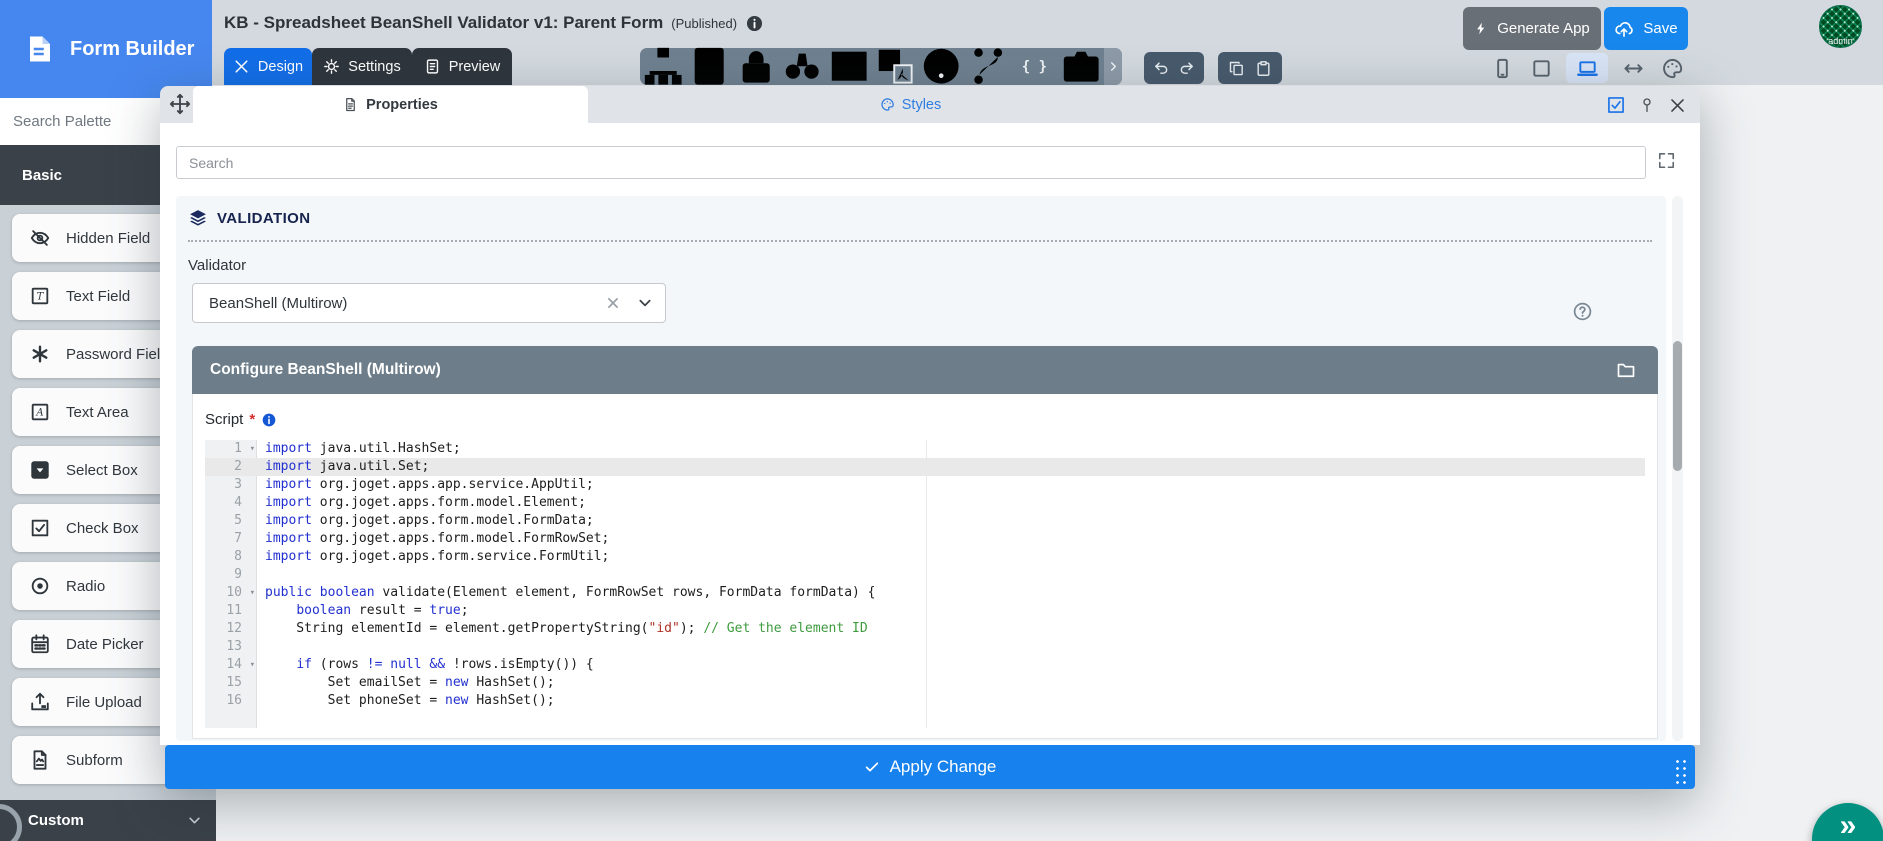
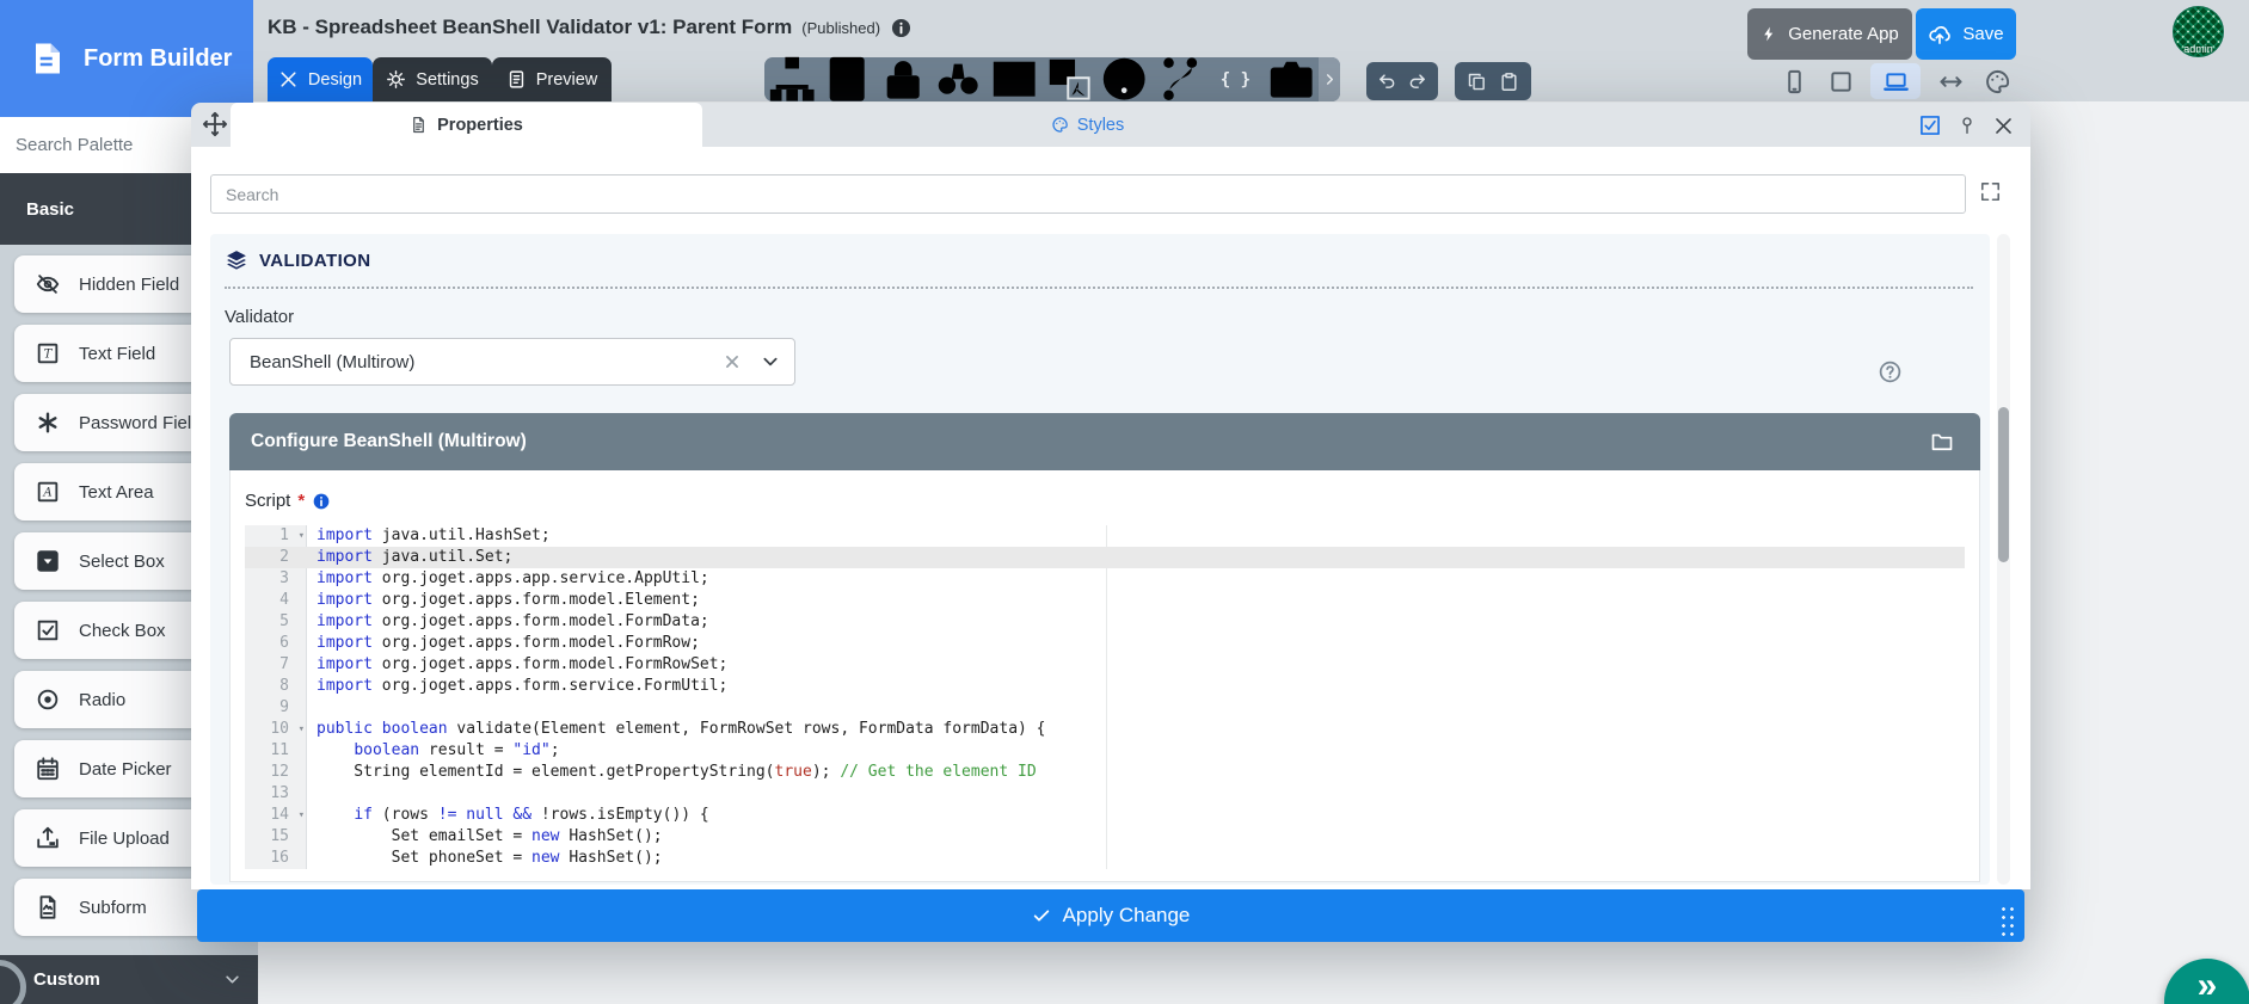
  Form Builder
  KB - Spreadsheet BeanShell Validator v1: Parent Form
  (Published)
  Generate App
  Save
  admin
  Design
  Settings
  Preview
  { }
  Search Palette
  Basic
  Hidden Field
  T
  Text Field
  Password Fiel
  A
  Text Area
  Select Box
  Check Box
  Radio
  Date Picker
  File Upload
  Subform
  Custom
  Properties
  Styles
  Search
  VALIDATION
  Validator
  BeanShell (Multirow)
  Configure BeanShell (Multirow)
  Script
  *
  1
  ▾
  import java.util.HashSet;
  2
  import java.util.Set;
  3
  import org.joget.apps.app.service.AppUtil;
  4
  import org.joget.apps.form.model.Element;
  5
  import org.joget.apps.form.model.FormData;
+ 6
+ import org.joget.apps.form.model.FormRow;
  7
  import org.joget.apps.form.model.FormRowSet;
  8
  import org.joget.apps.form.service.FormUtil;
  9
  10
  ▾
  public boolean validate(Element element, FormRowSet rows, FormData formData) {
  11
- boolean result = true;
+ boolean result = "id";
  12
- String elementId = element.getPropertyString("id"); // Get the element ID
+ String elementId = element.getPropertyString(true); // Get the element ID
  13
  14
  ▾
  if (rows != null && !rows.isEmpty()) {
  15
  Set emailSet = new HashSet();
  16
  Set phoneSet = new HashSet();
  Apply Change
  »
